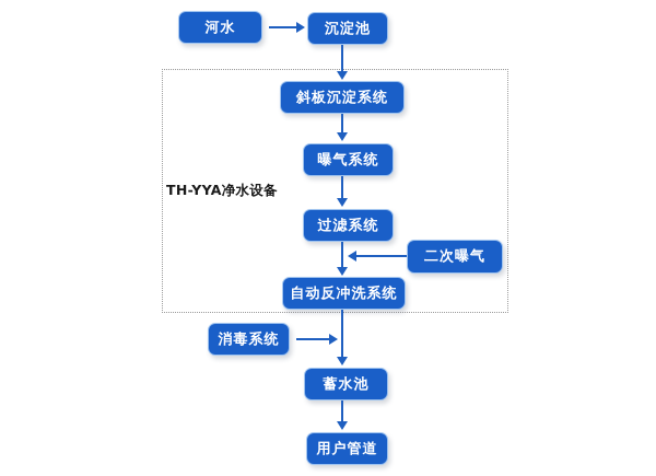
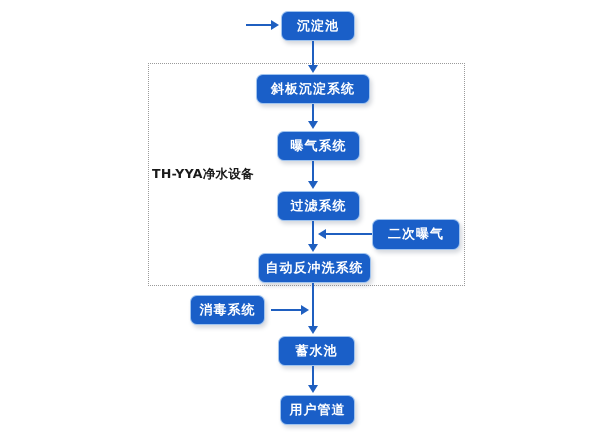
  TH-YYA净水设备
- 河水
  沉淀池
  斜板沉淀系统
  曝气系统
  过滤系统
  二次曝气
  自动反冲洗系统
  消毒系统
  蓄水池
  用户管道
